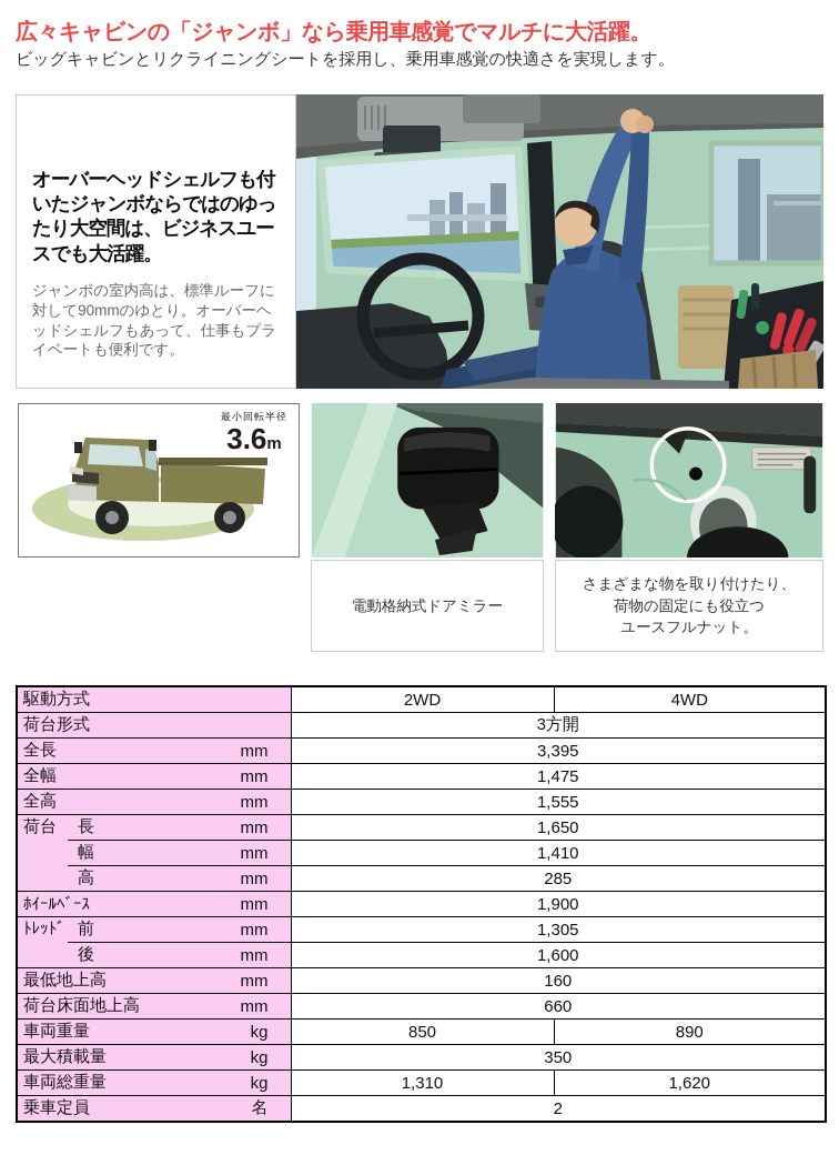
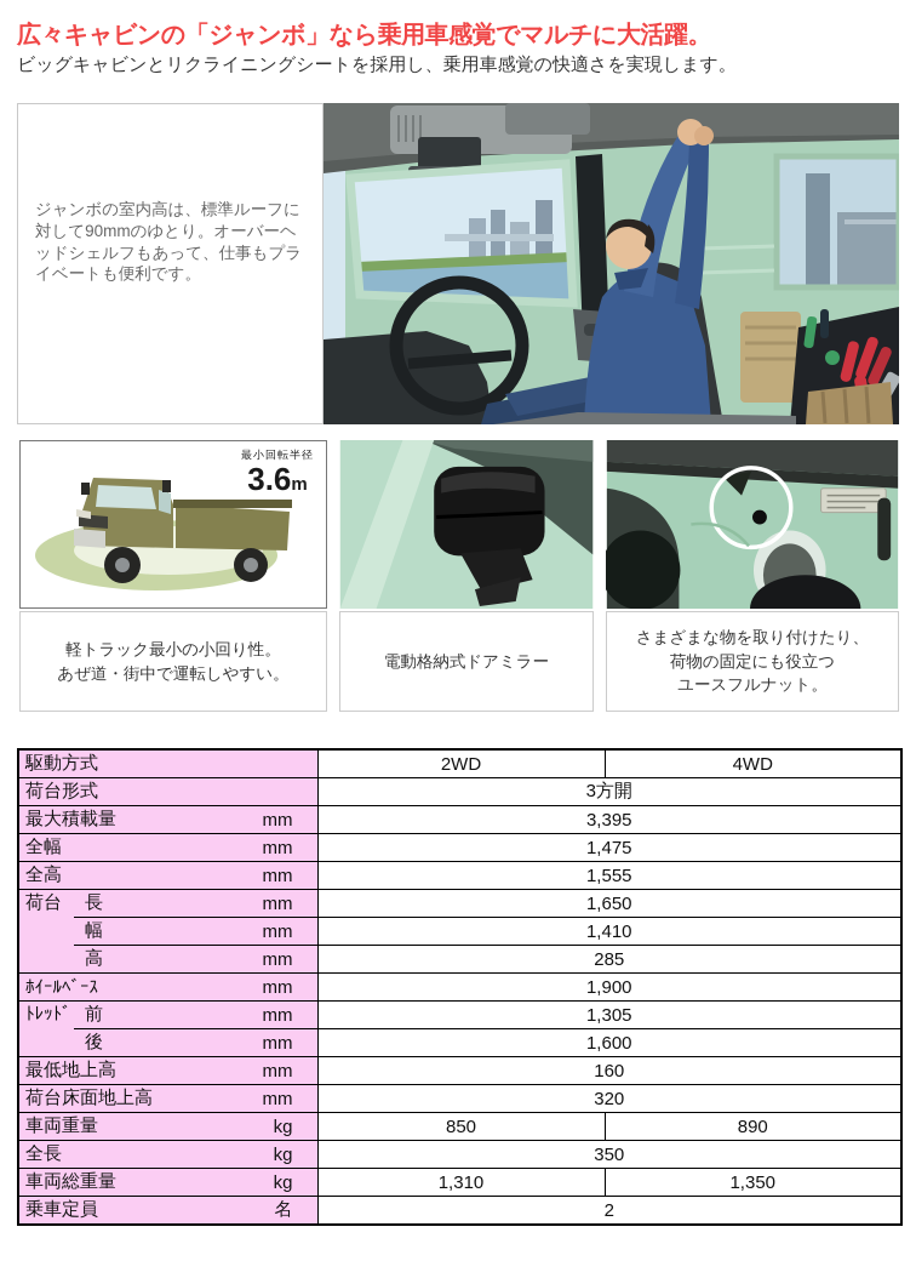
  広々キャビンの「ジャンボ」なら乗用車感覚でマルチに大活躍。
  ビッグキャビンとリクライニングシートを採用し、乗用車感覚の快適さを実現します。
- オーバーヘッドシェルフも付いたジャンボならではのゆったり大空間は、ビジネスユースでも大活躍。
  ジャンボの室内高は、標準ルーフに対して90mmのゆとり。オーバーヘッドシェルフもあって、仕事もプライベートも便利です。
  最小回転半径
  3.6m
+ 軽トラック最小の小回り性。
+ あぜ道・街中で運転しやすい。
  電動格納式ドアミラー
  さまざまな物を取り付けたり、
  荷物の固定にも役立つ
  ユースフルナット。
  駆動方式	2WD	4WD
  荷台形式	3方開
- 全長 mm	3,395
+ 最大積載量 mm	3,395
  全幅 mm	1,475
  全高 mm	1,555
  荷台	長 mm	1,650
  幅 mm	1,410
  高 mm	285
  ﾎｲｰﾙﾍﾞｰｽ mm	1,900
  ﾄﾚｯﾄﾞ	前 mm	1,305
  後 mm	1,600
  最低地上高 mm	160
- 荷台床面地上高 mm	660
+ 荷台床面地上高 mm	320
  車両重量 kg	850	890
- 最大積載量 kg	350
+ 全長 kg	350
- 車両総重量 kg	1,310	1,620
+ 車両総重量 kg	1,310	1,350
  乗車定員 名	2
